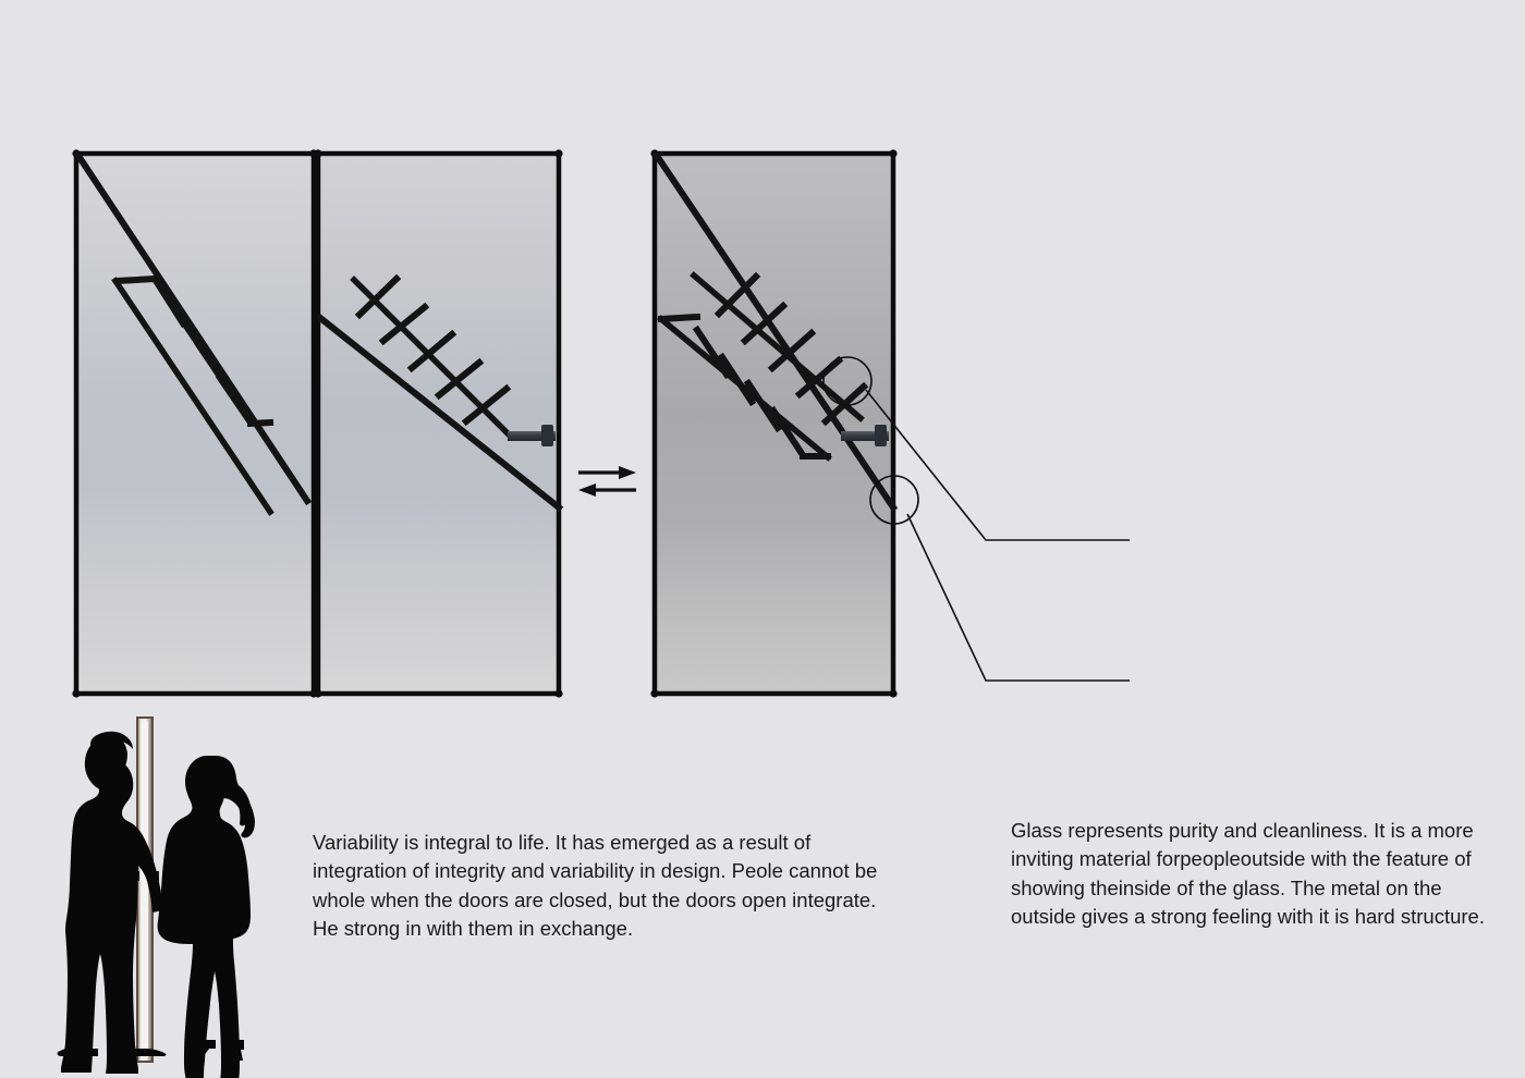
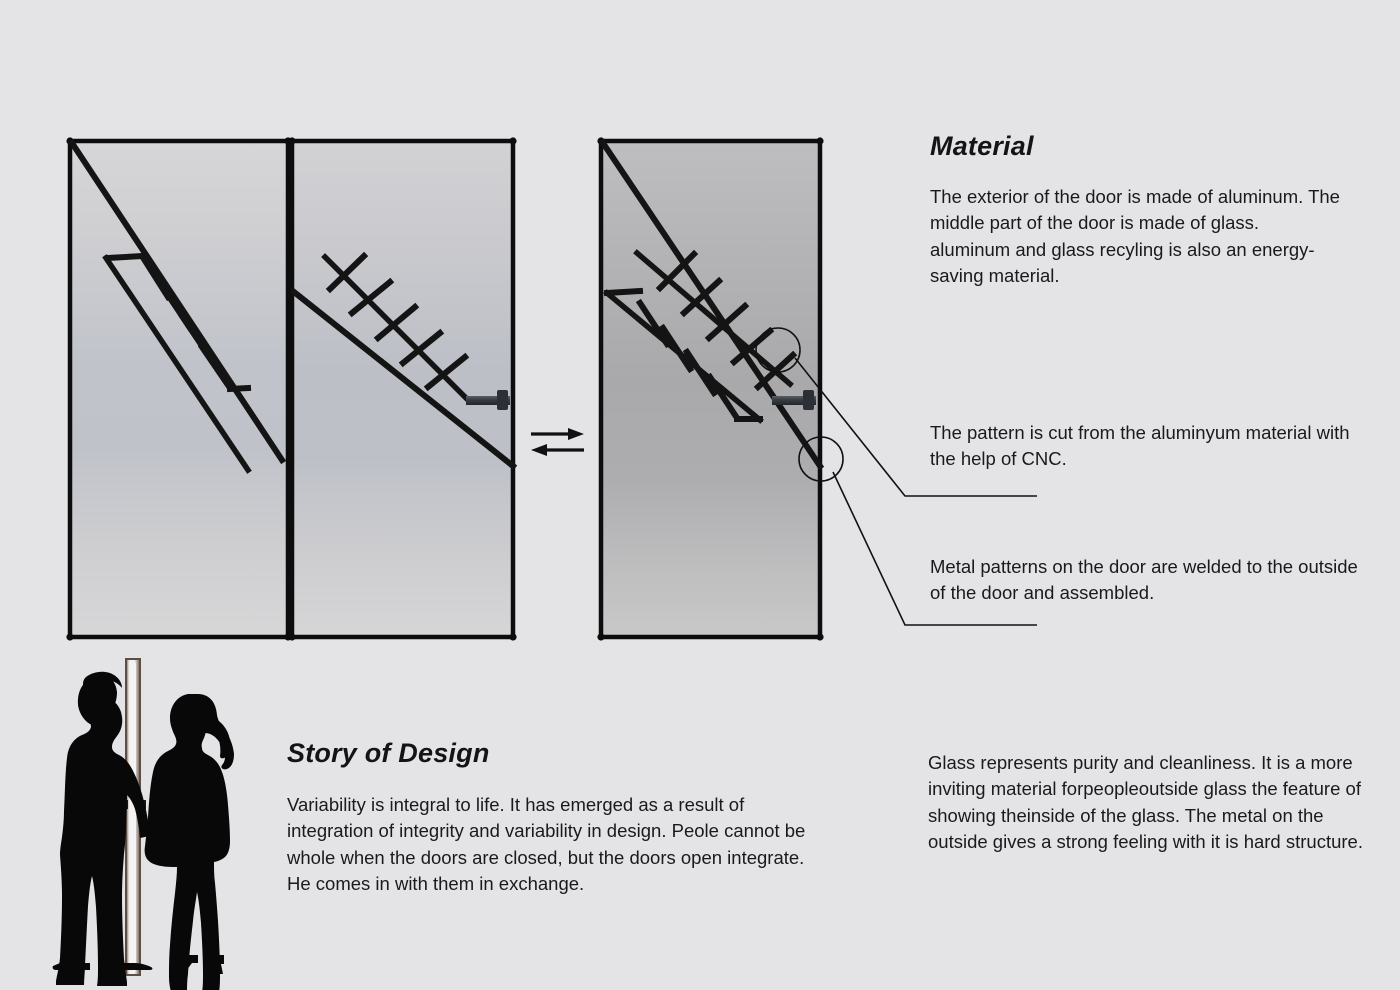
+ Material
+ The exterior of the door is made of aluminum. The middle part of the door is made of glass.
+ aluminum and glass recyling is also an energy-saving material.
+ The pattern is cut from the aluminyum material with the help of CNC.
+ Metal patterns on the door are welded to the outside of the door and assembled.
+ Story of Design
- Variability is integral to life. It has emerged as a result of integration of integrity and variability in design. Peole cannot be whole when the doors are closed, but the doors open integrate. He strong in with them in exchange.
+ Variability is integral to life. It has emerged as a result of integration of integrity and variability in design. Peole cannot be whole when the doors are closed, but the doors open integrate. He comes in with them in exchange.
- Glass represents purity and cleanliness. It is a more inviting material forpeopleoutside with the feature of showing theinside of the glass. The metal on the outside gives a strong feeling with it is hard structure.
+ Glass represents purity and cleanliness. It is a more inviting material forpeopleoutside glass the feature of showing theinside of the glass. The metal on the outside gives a strong feeling with it is hard structure.
